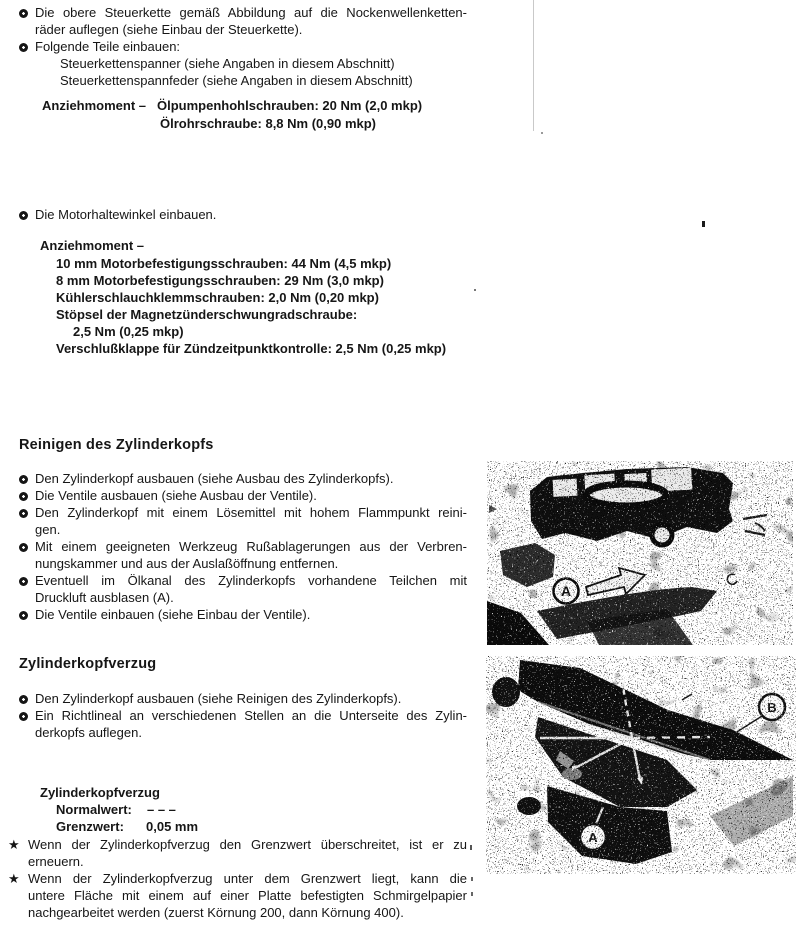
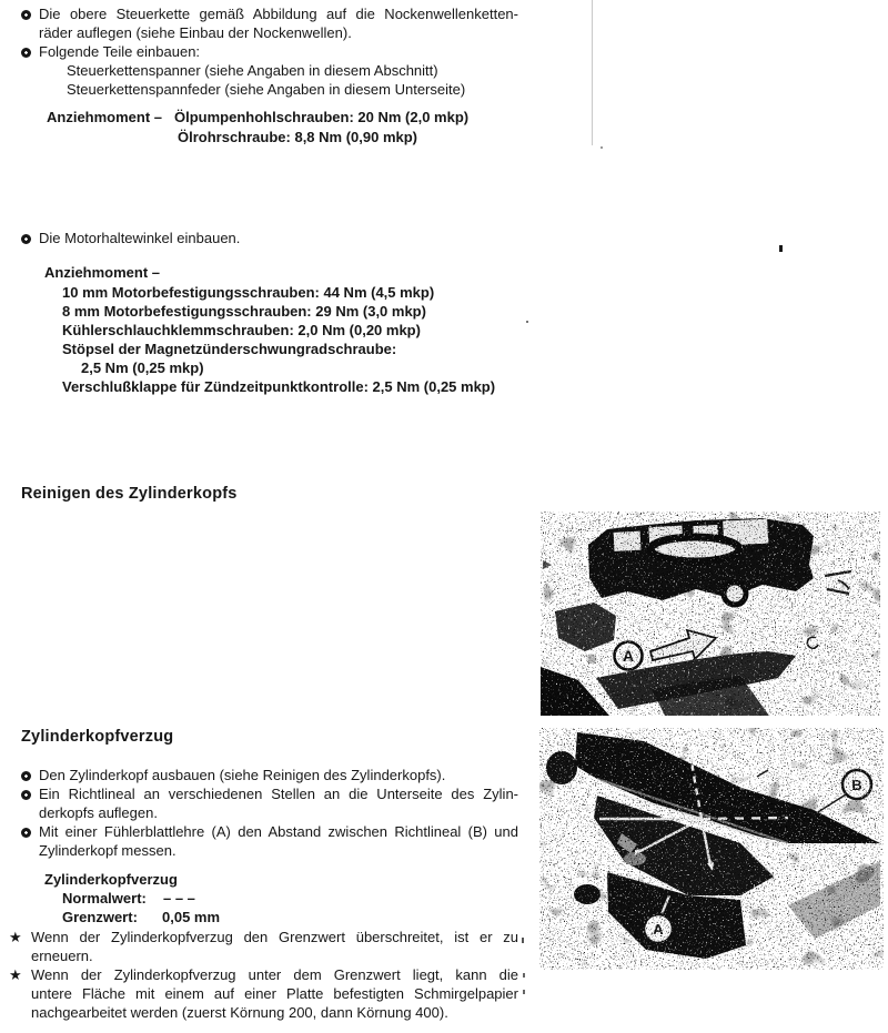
  Die obere Steuerkette gemäß Abbildung auf die Nockenwellenketten-
- räder auflegen (siehe Einbau der Steuerkette).
+ räder auflegen (siehe Einbau der Nockenwellen).
  Folgende Teile einbauen:
  Steuerkettenspanner (siehe Angaben in diesem Abschnitt)
- Steuerkettenspannfeder (siehe Angaben in diesem Abschnitt)
+ Steuerkettenspannfeder (siehe Angaben in diesem Unterseite)
  Anziehmoment –
  Ölpumpenhohlschrauben: 20 Nm (2,0 mkp)
  Ölrohrschraube: 8,8 Nm (0,90 mkp)
  Die Motorhaltewinkel einbauen.
  Anziehmoment –
  10 mm Motorbefestigungsschrauben: 44 Nm (4,5 mkp)
  8 mm Motorbefestigungsschrauben: 29 Nm (3,0 mkp)
  Kühlerschlauchklemmschrauben: 2,0 Nm (0,20 mkp)
  Stöpsel der Magnetzünderschwungradschraube:
  2,5 Nm (0,25 mkp)
  Verschlußklappe für Zündzeitpunktkontrolle: 2,5 Nm (0,25 mkp)
  Reinigen des Zylinderkopfs
- Den Zylinderkopf ausbauen (siehe Ausbau des Zylinderkopfs).
- Die Ventile ausbauen (siehe Ausbau der Ventile).
- Den Zylinderkopf mit einem Lösemittel mit hohem Flammpunkt reini-
- gen.
- Mit einem geeigneten Werkzeug Rußablagerungen aus der Verbren-
- nungskammer und aus der Auslaßöffnung entfernen.
- Eventuell im Ölkanal des Zylinderkopfs vorhandene Teilchen mit
- Druckluft ausblasen (A).
- Die Ventile einbauen (siehe Einbau der Ventile).
  Zylinderkopfverzug
  Den Zylinderkopf ausbauen (siehe Reinigen des Zylinderkopfs).
  Ein Richtlineal an verschiedenen Stellen an die Unterseite des Zylin-
  derkopfs auflegen.
+ Mit einer Fühlerblattlehre (A) den Abstand zwischen Richtlineal (B) und
+ Zylinderkopf messen.
  Zylinderkopfverzug
  Normalwert:
  – – –
  Grenzwert:
  0,05 mm
  ★
  Wenn der Zylinderkopfverzug den Grenzwert überschreitet, ist er zu
  erneuern.
  ★
  Wenn der Zylinderkopfverzug unter dem Grenzwert liegt, kann die
  untere Fläche mit einem auf einer Platte befestigten Schmirgelpapier
  nachgearbeitet werden (zuerst Körnung 200, dann Körnung 400).
